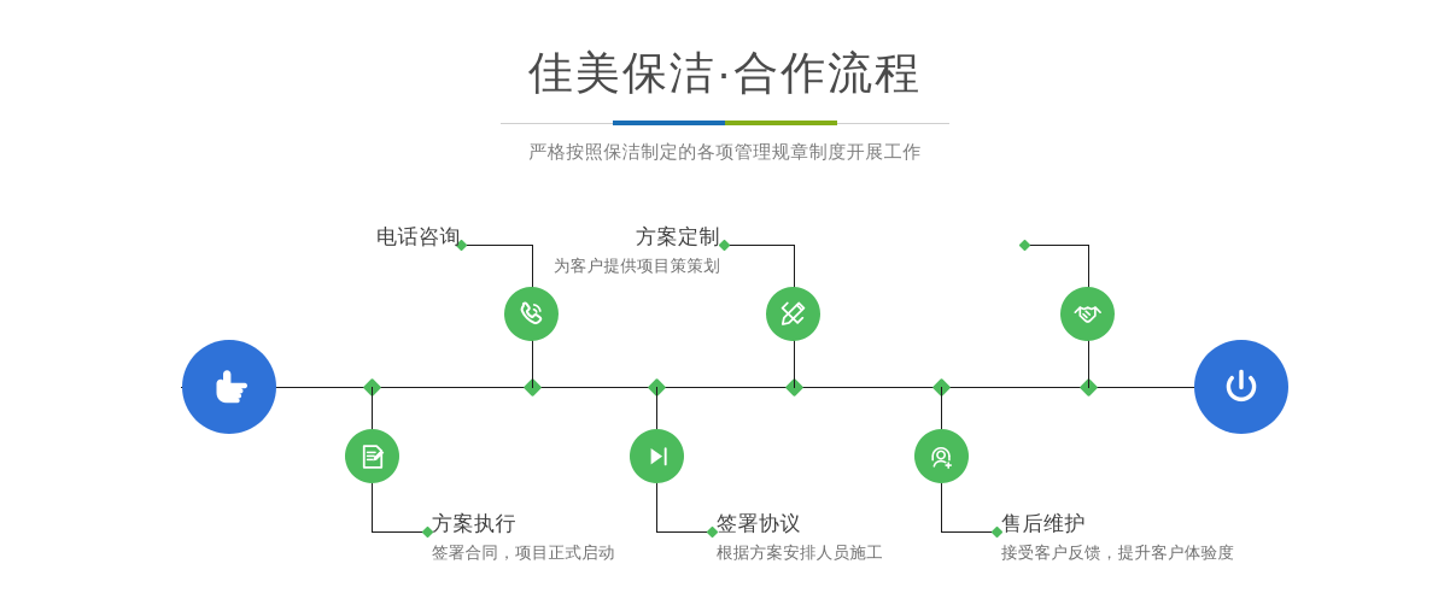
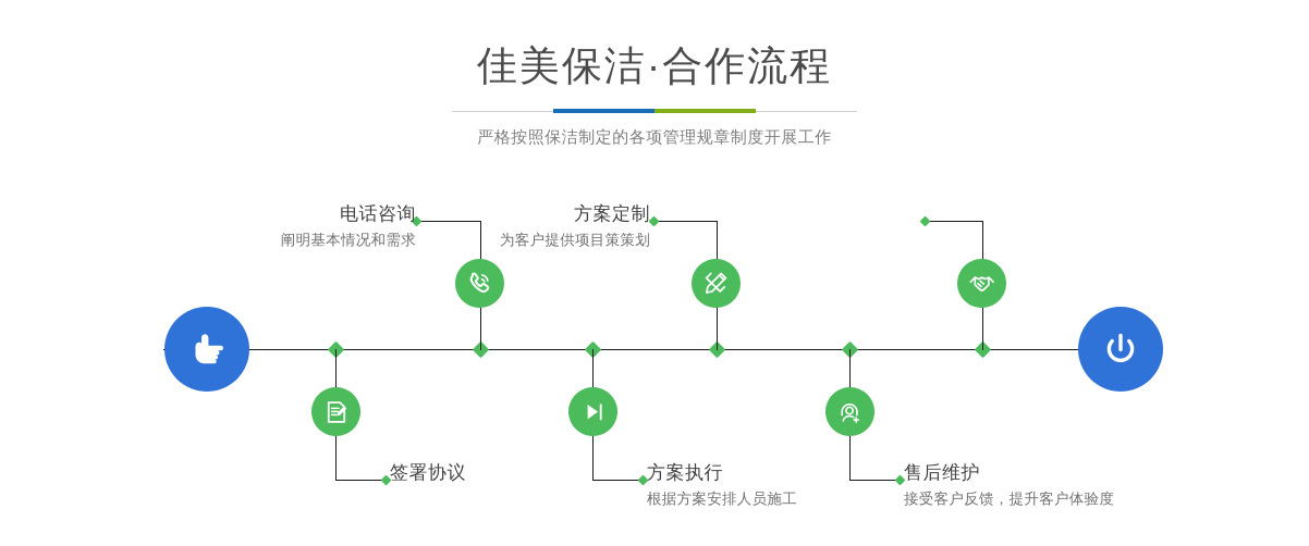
  佳美保洁·合作流程
  严格按照保洁制定的各项管理规章制度开展工作
  电话咨询
+ 阐明基本情况和需求
- 方案执行
+ 签署协议
- 签署合同，项目正式启动
  方案定制
  为客户提供项目策策划
- 签署协议
+ 方案执行
  根据方案安排人员施工
  售后维护
  接受客户反馈，提升客户体验度
